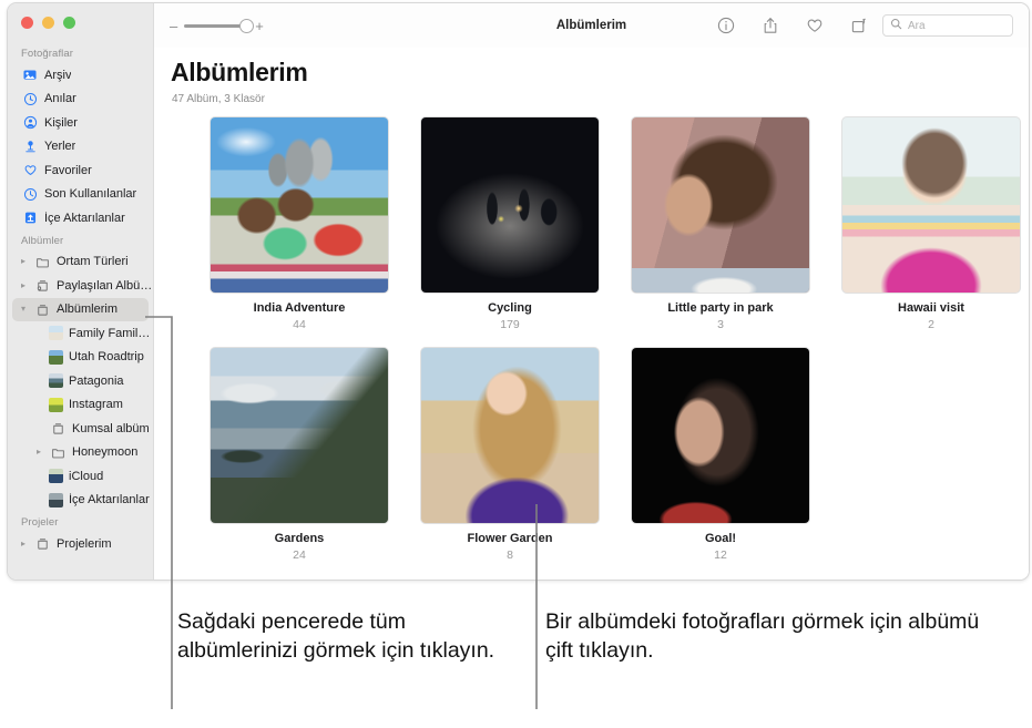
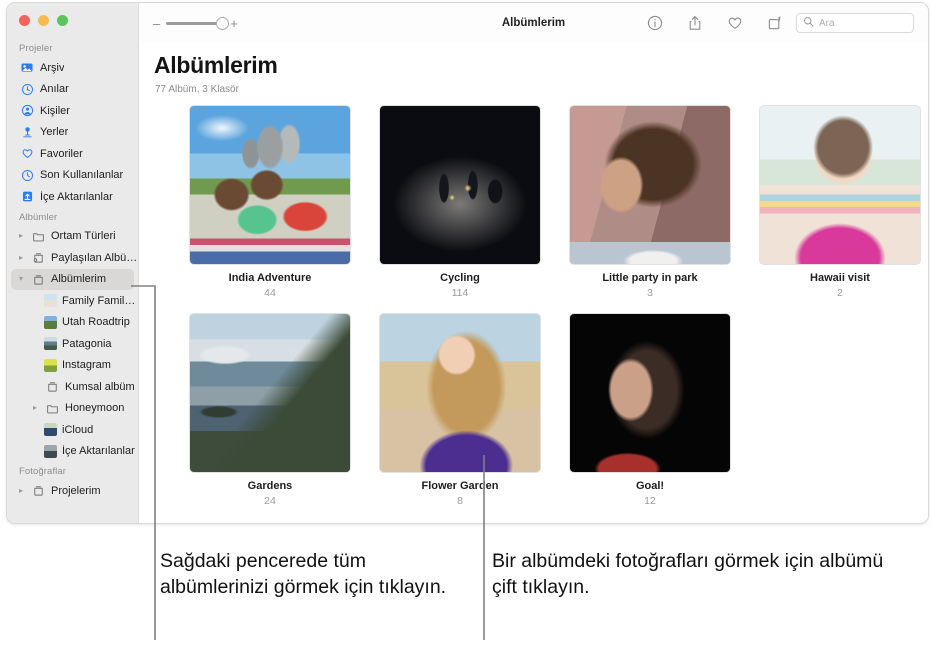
- Fotoğraflar
+ Projeler
  Arşiv
  Anılar
  Kişiler
  Yerler
  Favoriler
  Son Kullanılanlar
  İçe Aktarılanlar
  Albümler
  ▸
  Ortam Türleri
  ▸
  Paylaşılan Albüml
  ▾
  Albümlerim
  Family Family...
  Utah Roadtrip
  Patagonia
  Instagram
  Kumsal albüm
  ▸
  Honeymoon
  iCloud
  İçe Aktarılanlar
- Projeler
+ Fotoğraflar
  ▸
  Projelerim
  –
  +
  Albümlerim
  Ara
  Albümlerim
- 47 Albüm, 3 Klasör
+ 77 Albüm, 3 Klasör
  India Adventure
  44
  Cycling
- 179
+ 114
  Little party in park
  3
  Hawaii visit
  2
  Gardens
  24
  Flower Garden
  8
  Goal!
  12
  Sağdaki pencerede tüm albümlerinizi görmek için tıklayın.
  Bir albümdeki fotoğrafları görmek için albümü çift tıklayın.
